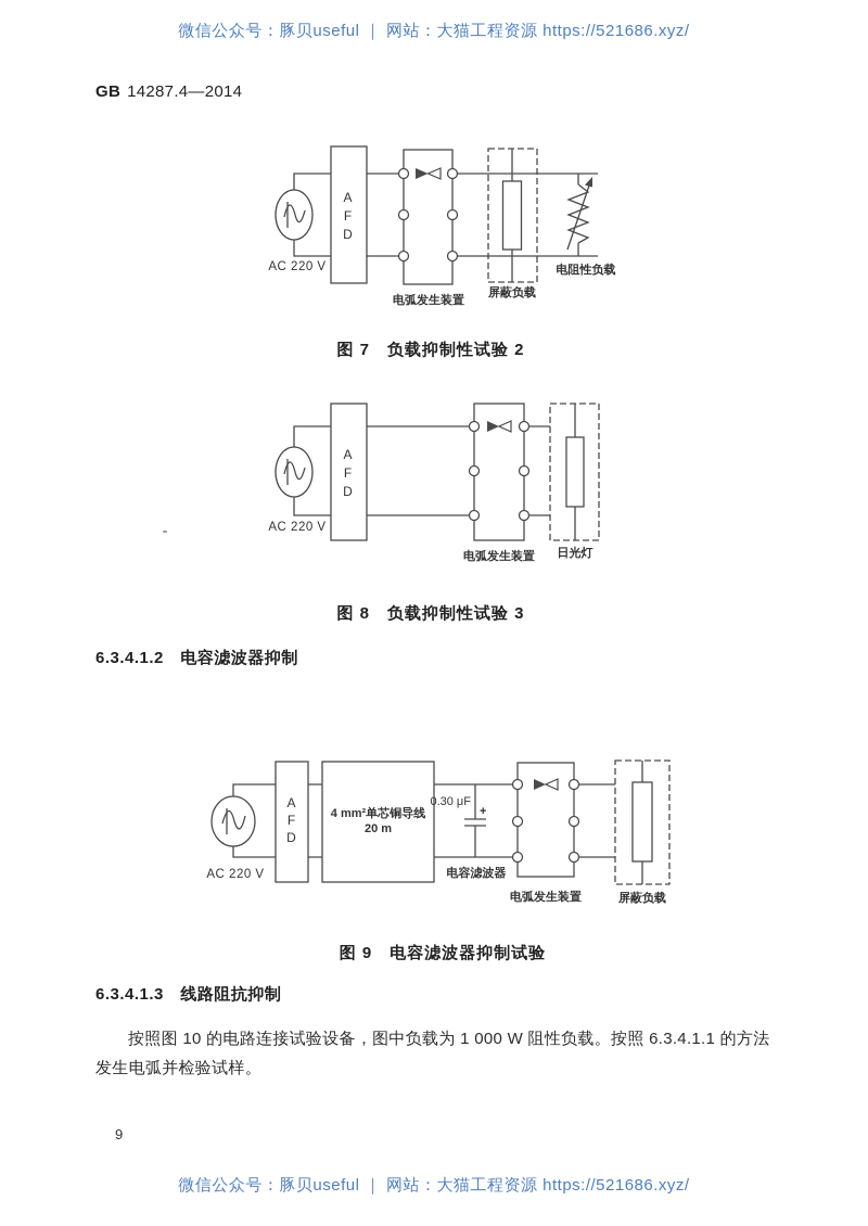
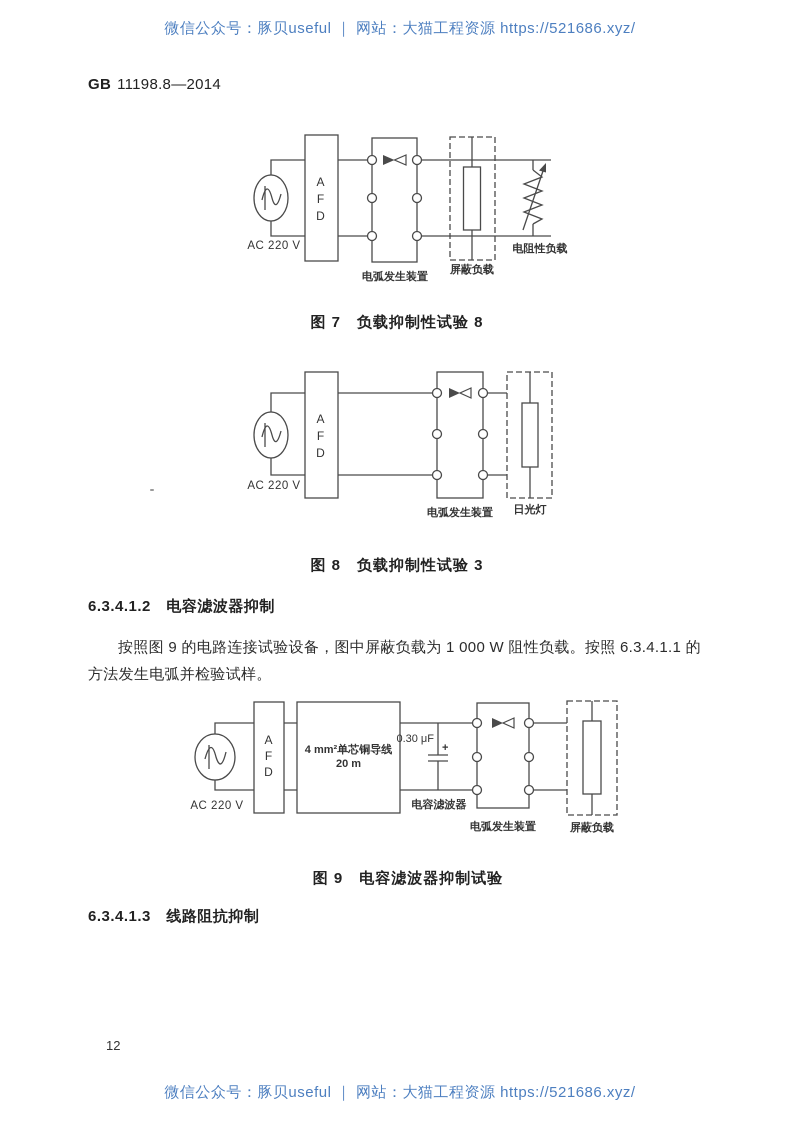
  微信公众号：豚贝useful ｜ 网站：大猫工程资源 https://521686.xyz/
- GB 14287.4—2014
+ GB 11198.8—2014
  AC 220 V
  A
  F
  D
  电弧发生装置
  屏蔽负载
  电阻性负载
- 图 7 负载抑制性试验 2
+ 图 7 负载抑制性试验 8
  AC 220 V
  A
  F
  D
  电弧发生装置
  日光灯
  图 8 负载抑制性试验 3
  6.3.4.1.2 电容滤波器抑制
+ 按照图 9 的电路连接试验设备，图中屏蔽负载为 1 000 W 阻性负载。按照 6.3.4.1.1 的方法发生电弧并检验试样。
  AC 220 V
  A
  F
  D
  4 mm²单芯铜导线
  20 m
  0.30 μF
  +
  电容滤波器
  电弧发生装置
  屏蔽负载
  图 9 电容滤波器抑制试验
  6.3.4.1.3 线路阻抗抑制
- 按照图 10 的电路连接试验设备，图中负载为 1 000 W 阻性负载。按照 6.3.4.1.1 的方法发生电弧并检验试样。
- 9
+ 12
  微信公众号：豚贝useful ｜ 网站：大猫工程资源 https://521686.xyz/
